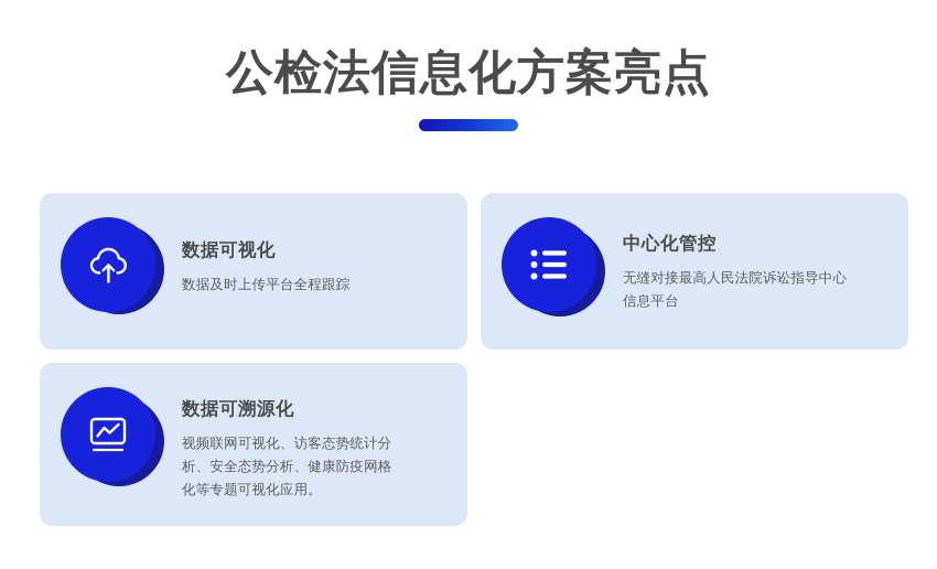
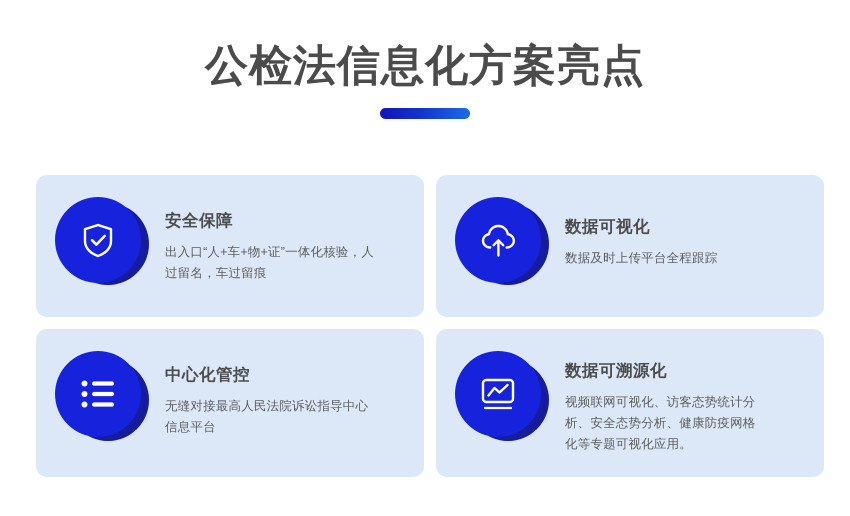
  公检法信息化方案亮点
+ 安全保障
+ 出入口“人+车+物+证”一体化核验，人过留名，车过留痕
  数据可视化
  数据及时上传平台全程跟踪
  中心化管控
  无缝对接最高人民法院诉讼指导中心信息平台
  数据可溯源化
  视频联网可视化、访客态势统计分析、安全态势分析、健康防疫网格化等专题可视化应用。
